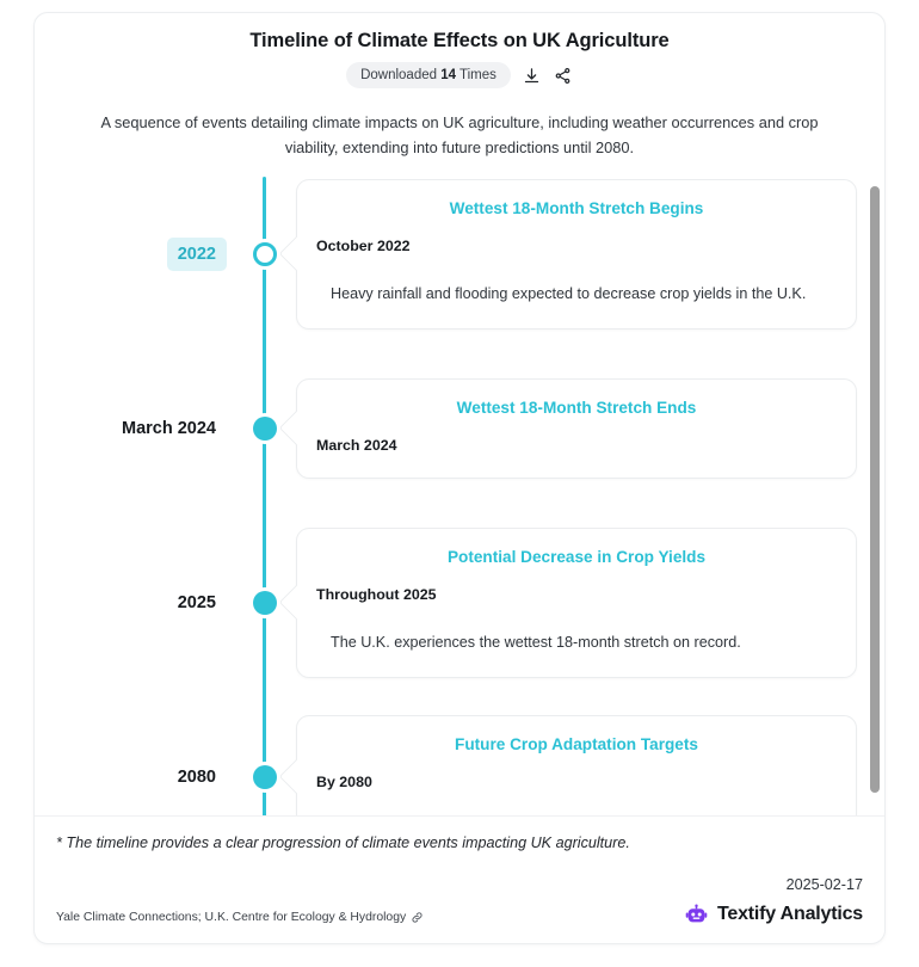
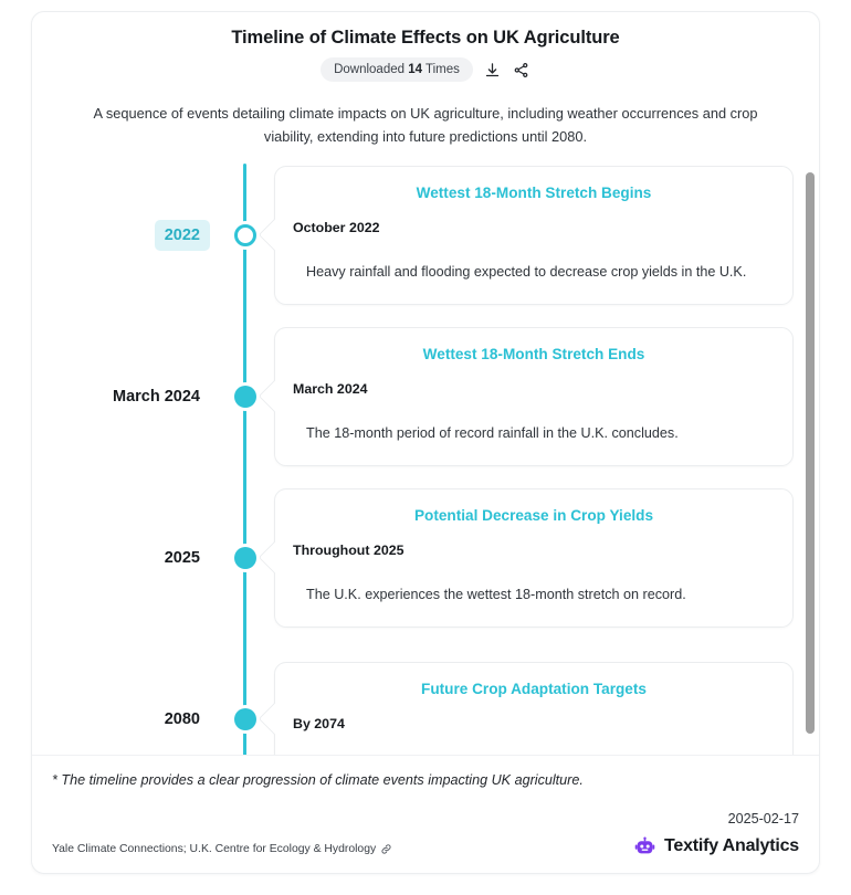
  Timeline of Climate Effects on UK Agriculture
  Downloaded 14 Times
  A sequence of events detailing climate impacts on UK agriculture, including weather occurrences and crop viability, extending into future predictions until 2080.
  2022
  Wettest 18-Month Stretch Begins
  October 2022
  Heavy rainfall and flooding expected to decrease crop yields in the U.K.
  March 2024
  Wettest 18-Month Stretch Ends
  March 2024
+ The 18-month period of record rainfall in the U.K. concludes.
  2025
  Potential Decrease in Crop Yields
  Throughout 2025
  The U.K. experiences the wettest 18-month stretch on record.
  2080
  Future Crop Adaptation Targets
- By 2080
+ By 2074
  * The timeline provides a clear progression of climate events impacting UK agriculture.
  Yale Climate Connections; U.K. Centre for Ecology & Hydrology
  2025-02-17
  Textify Analytics
